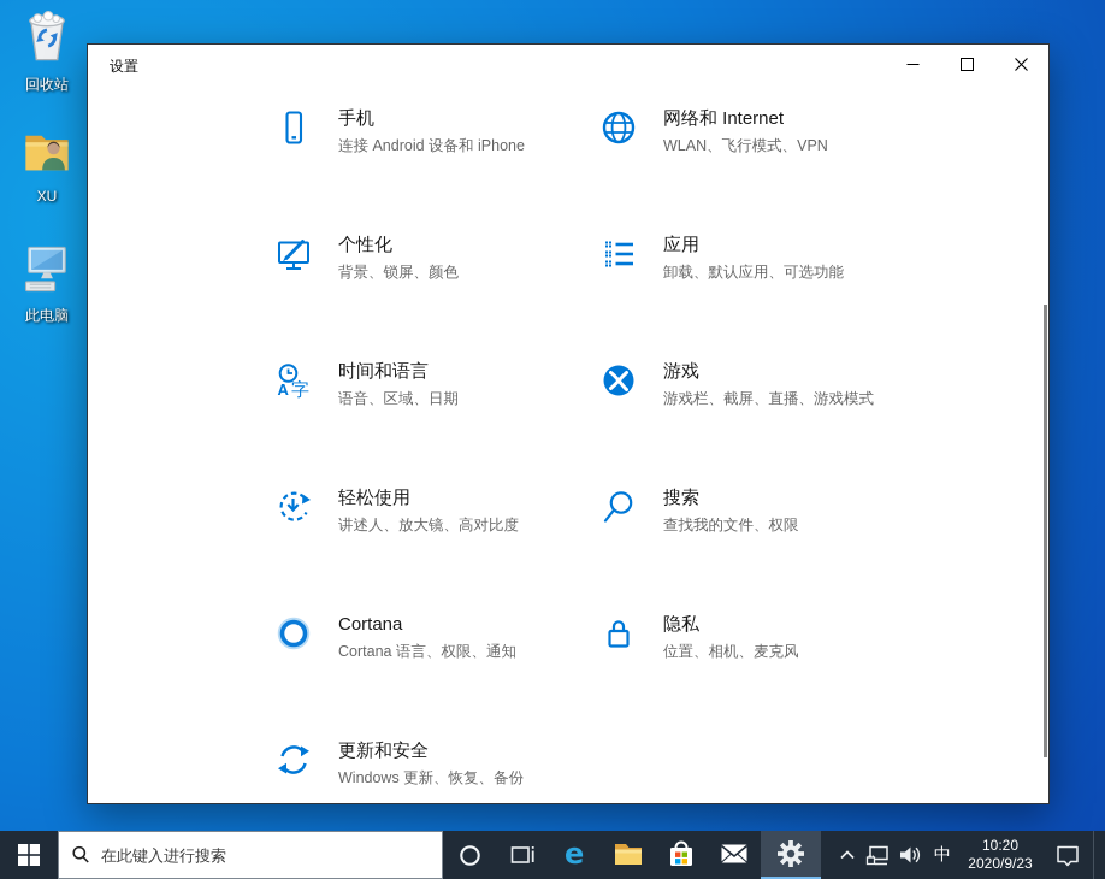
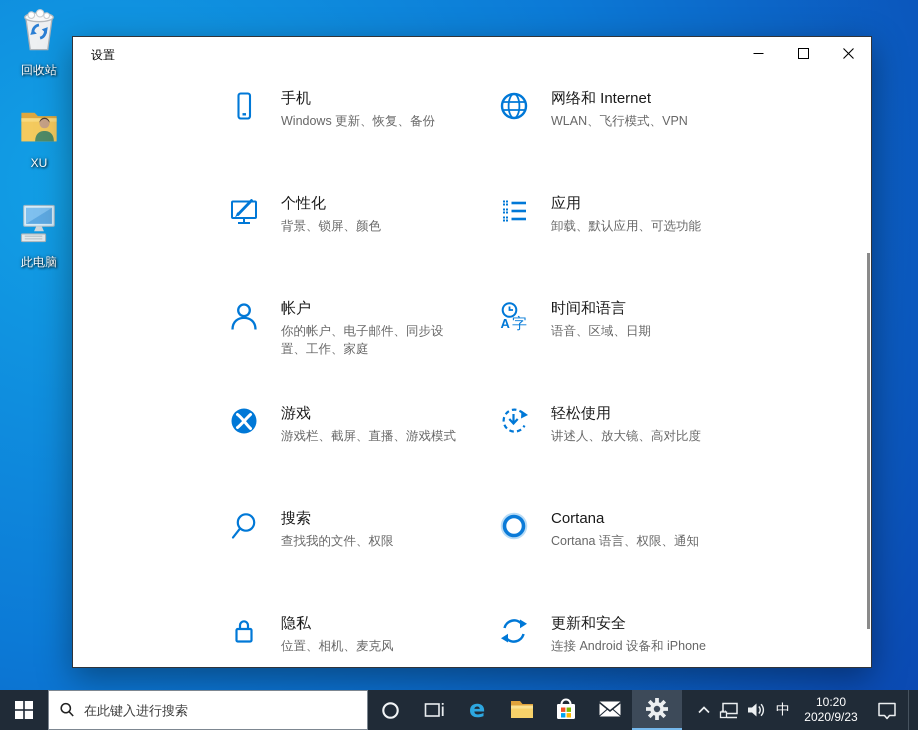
  回收站
  XU
  此电脑
  设置
  手机
- 连接 Android 设备和 iPhone
+ Windows 更新、恢复、备份
  网络和 Internet
  WLAN、飞行模式、VPN
  个性化
  背景、锁屏、颜色
  应用
  卸载、默认应用、可选功能
+ 帐户
+ 你的帐户、电子邮件、同步设置、工作、家庭
  A
  字
  时间和语言
  语音、区域、日期
  游戏
  游戏栏、截屏、直播、游戏模式
  轻松使用
  讲述人、放大镜、高对比度
  搜索
  查找我的文件、权限
  Cortana
  Cortana 语言、权限、通知
  隐私
  位置、相机、麦克风
  更新和安全
- Windows 更新、恢复、备份
+ 连接 Android 设备和 iPhone
  在此键入进行搜索
  e
  中
  10:20
  2020/9/23
